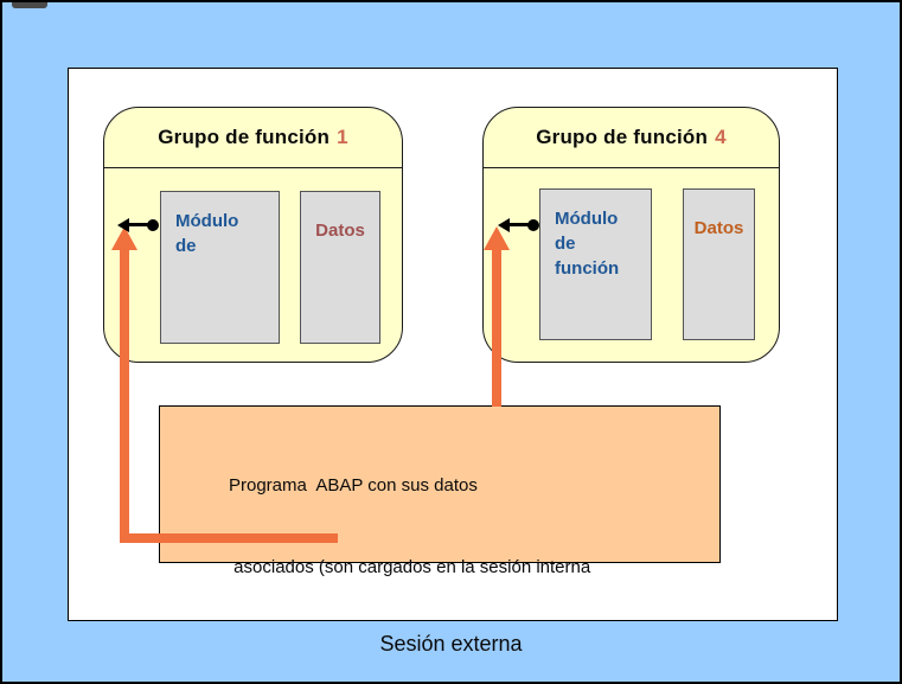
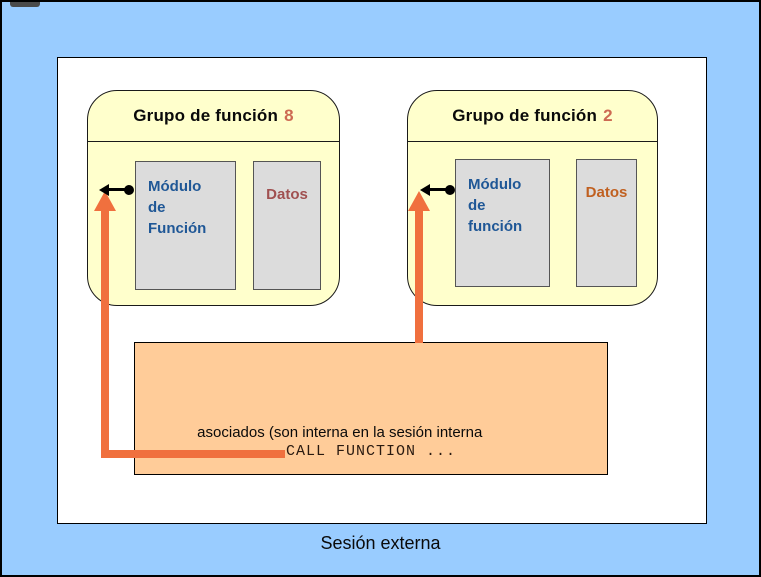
  Grupo de función
- 1
+ 8
  Módulo
  de
+ Función
  Datos
  Grupo de función
- 4
+ 2
  Módulo
  de
  función
  Datos
- Programa ABAP con sus datos
- asociados (son cargados en la sesión interna
+ asociados (son interna en la sesión interna
+ CALL FUNCTION ...
  Sesión externa
